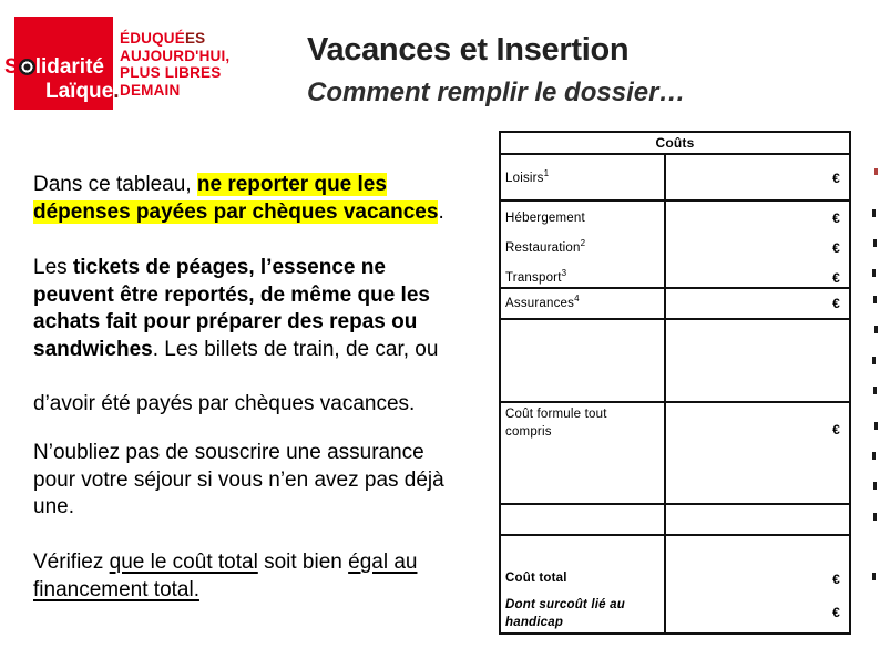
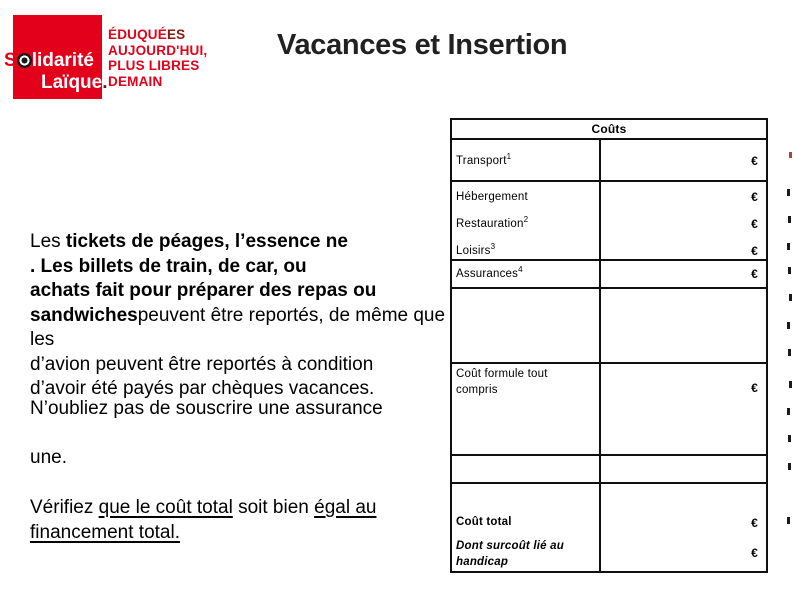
  S lidarité
  Laïque.
  ÉDUQUÉES
  AUJOURD'HUI,
  PLUS LIBRES
  DEMAIN
  Vacances et Insertion
- Comment remplir le dossier…
- Dans ce tableau, ne reporter que les
- dépenses payées par chèques vacances.
  Les tickets de péages, l’essence ne
- peuvent être reportés, de même que les
+ . Les billets de train, de car, ou
  achats fait pour préparer des repas ou
- sandwiches. Les billets de train, de car, ou
+ sandwichespeuvent être reportés, de même que les
+ d’avion peuvent être reportés à condition
  d’avoir été payés par chèques vacances.
  N’oubliez pas de souscrire une assurance
- pour votre séjour si vous n’en avez pas déjà
  une.
  Vérifiez que le coût total soit bien égal au
  financement total.
  Coûts
- Loisirs1
+ Transport1
  Hébergement
  Restauration2
- Transport3
+ Loisirs3
  Assurances4
  Coût formule tout compris
  Coût total
  Dont surcoût lié au handicap
  €
  €
  €
  €
  €
  €
  €
  €
